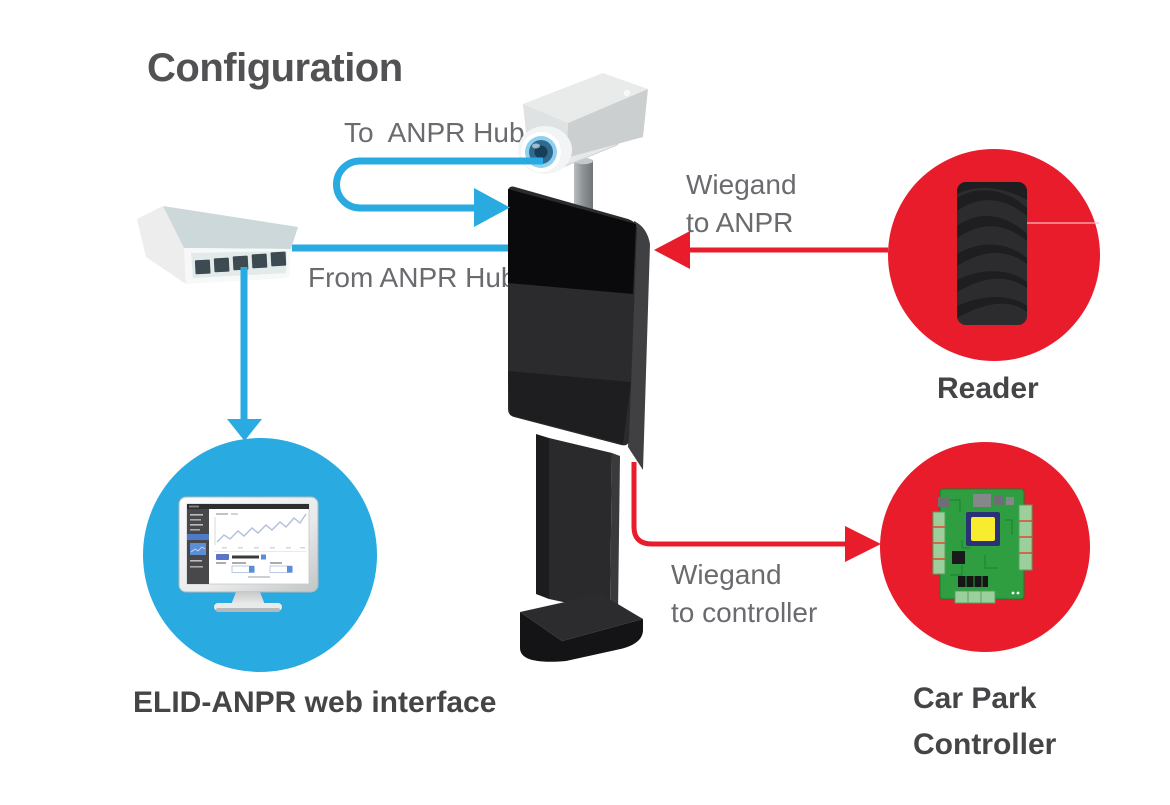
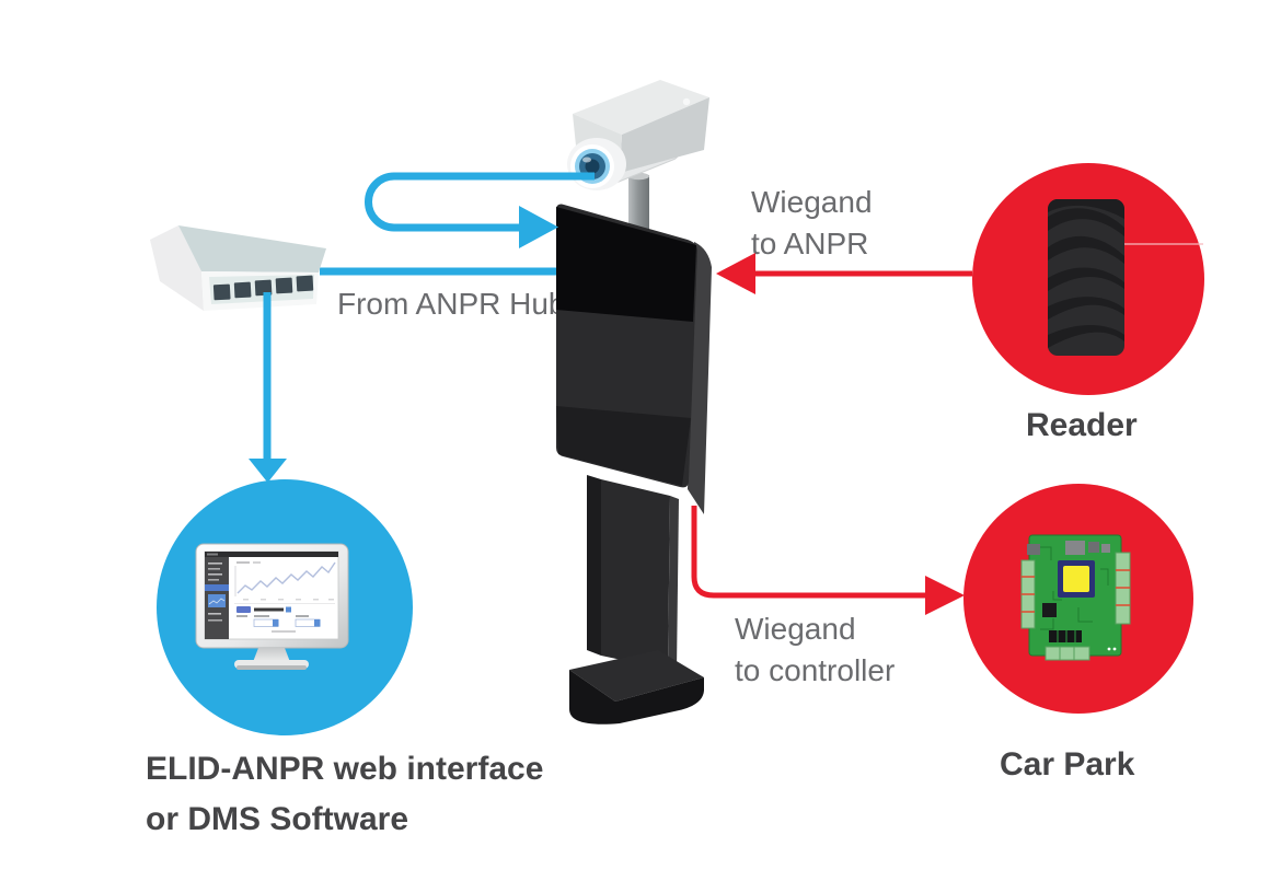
- Configuration
- To ANPR Hub
  From ANPR Hu
  Wiegand
  to ANPR
  Wiegand
  to controller
  Reader
  Car Park
- Controller
  ELID-ANPR web interface
+ or DMS Software
